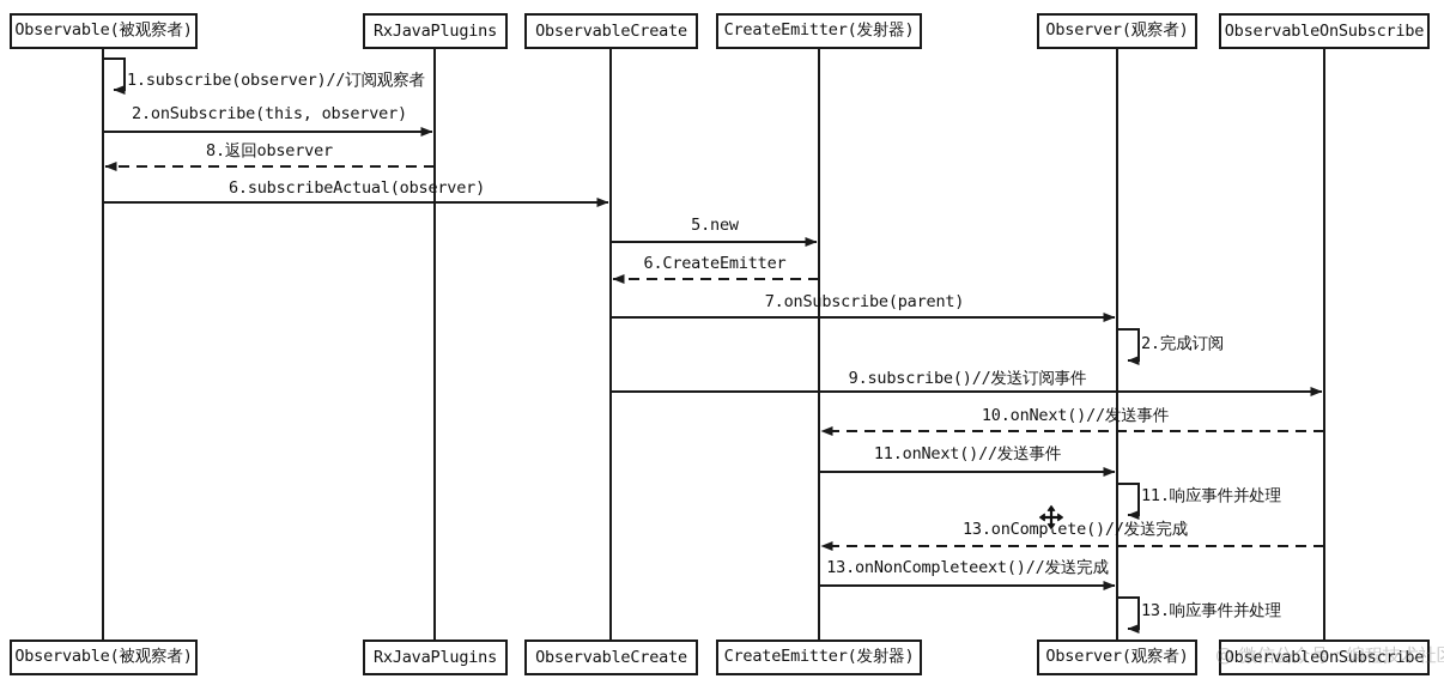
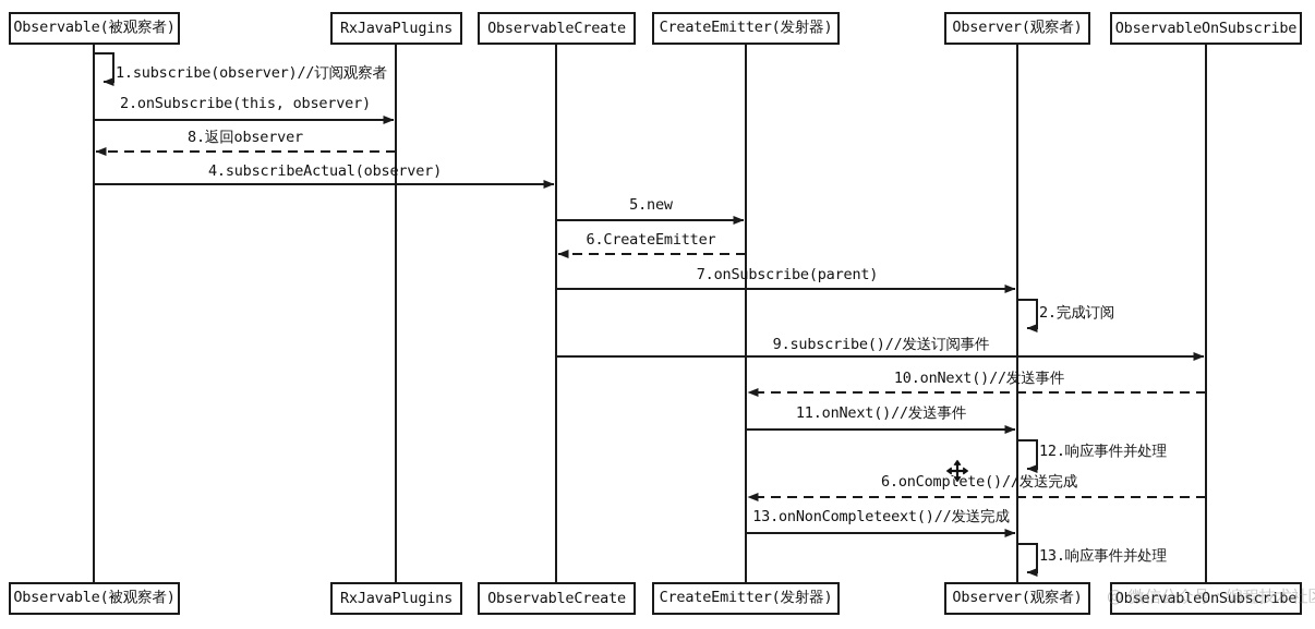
  Observable(被观察者)
  RxJavaPlugins
  ObservableCreate
  CreateEmitter(发射器)
  Observer(观察者)
  ObservableOnSubscribe
  Observable(被观察者)
  RxJavaPlugins
  ObservableCreate
  CreateEmitter(发射器)
  Observer(观察者)
  ObservableOnSubscribe
  1.subscribe(observer)//订阅观察者
  2.onSubscribe(this, observer)
  8.返回observer
- 6.subscribeActual(observer)
+ 4.subscribeActual(observer)
  5.new
  6.CreateEmitter
  7.onSubscribe(parent)
  2.完成订阅
  9.subscribe()//发送订阅事件
  10.onNext()//发送事件
  11.onNext()//发送事件
- 11.响应事件并处理
+ 12.响应事件并处理
- 13.onComplete()//发送完成
+ 6.onComplete()//发送完成
  13.onNonCompleteext()//发送完成
  13.响应事件并处理
  @ 微信公众号：编程技术社
